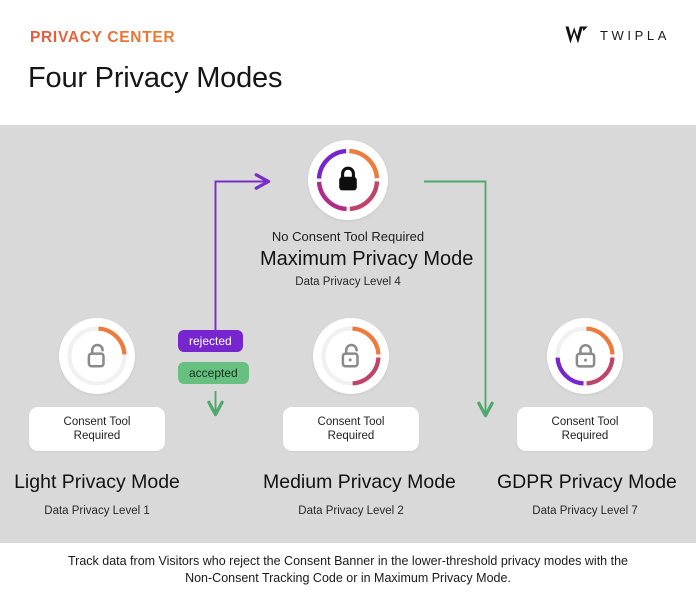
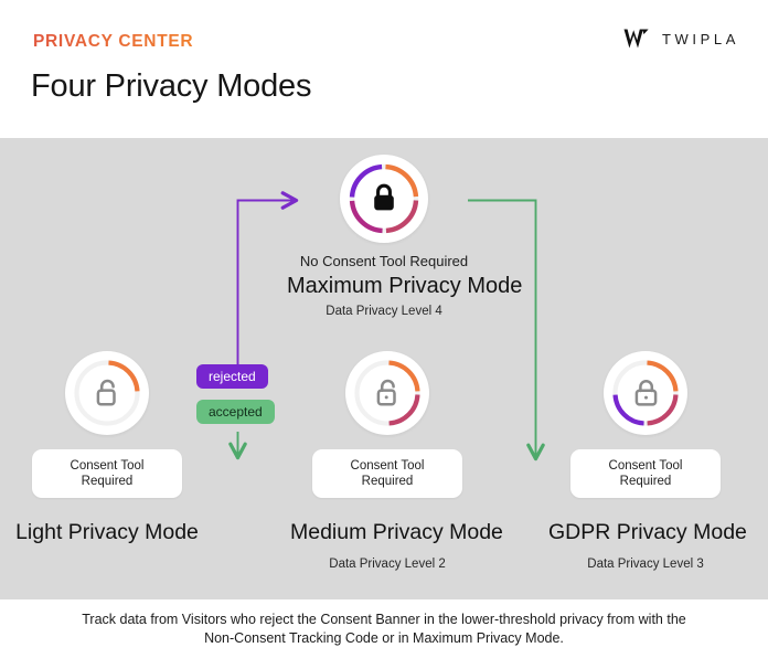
  PRIVACY CENTER
  TWIPLA
  Four Privacy Modes
  rejected
  accepted
  No Consent Tool Required
  Maximum Privacy Mode
  Data Privacy Level 4
  Consent Tool Required
  Light Privacy Mode
- Data Privacy Level 1
  Consent Tool Required
  Medium Privacy Mode
  Data Privacy Level 2
  Consent Tool Required
  GDPR Privacy Mode
- Data Privacy Level 7
+ Data Privacy Level 3
- Track data from Visitors who reject the Consent Banner in the lower-threshold privacy modes with the Non-Consent Tracking Code or in Maximum Privacy Mode.
+ Track data from Visitors who reject the Consent Banner in the lower-threshold privacy from with the Non-Consent Tracking Code or in Maximum Privacy Mode.
